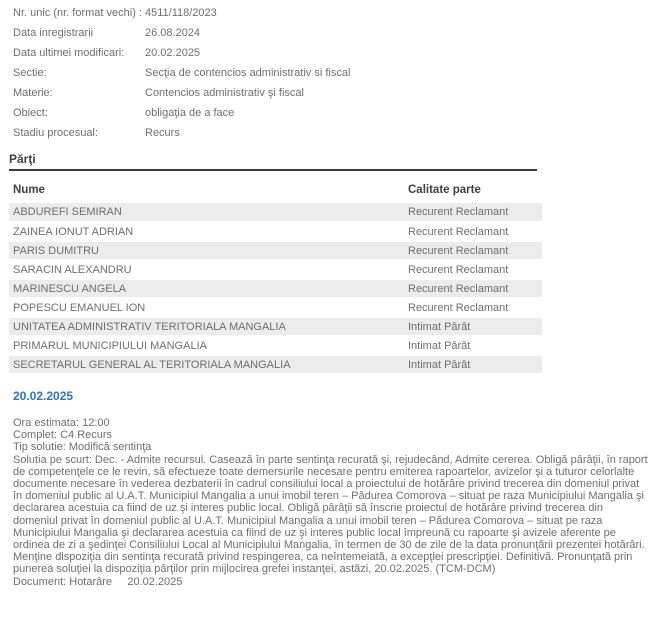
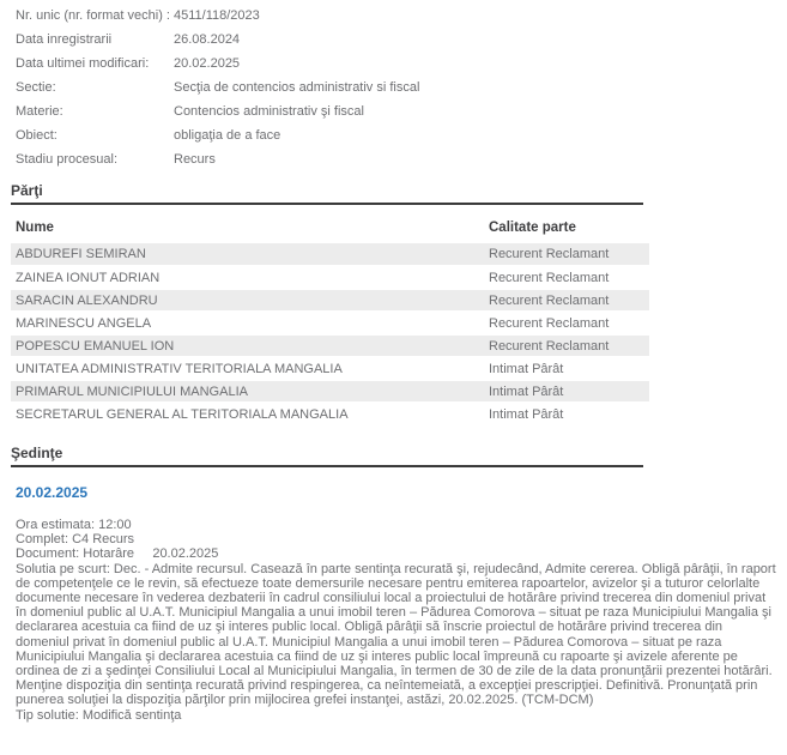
  Nr. unic (nr. format vechi) :
  4511/118/2023
  Data inregistrarii
  26.08.2024
  Data ultimei modificari:
  20.02.2025
  Sectie:
  Secţia de contencios administrativ si fiscal
  Materie:
  Contencios administrativ şi fiscal
  Obiect:
  obligaţia de a face
  Stadiu procesual:
  Recurs
  Părţi
  Nume	Calitate parte
  ABDUREFI SEMIRAN	Recurent Reclamant
  ZAINEA IONUT ADRIAN	Recurent Reclamant
- PARIS DUMITRU	Recurent Reclamant
  SARACIN ALEXANDRU	Recurent Reclamant
  MARINESCU ANGELA	Recurent Reclamant
  POPESCU EMANUEL ION	Recurent Reclamant
  UNITATEA ADMINISTRATIV TERITORIALA MANGALIA	Intimat Pârât
  PRIMARUL MUNICIPIULUI MANGALIA	Intimat Pârât
  SECRETARUL GENERAL AL TERITORIALA MANGALIA	Intimat Pârât
+ Şedinţe
  20.02.2025
  Ora estimata: 12:00
  Complet: C4 Recurs
- Tip solutie: Modifică sentinţa
+ Document: Hotarâre 20.02.2025
  Solutia pe scurt: Dec. - Admite recursul. Casează în parte sentinţa recurată şi, rejudecând, Admite cererea. Obligă pârâţii, în raport de competenţele ce le revin, să efectueze toate demersurile necesare pentru emiterea rapoartelor, avizelor şi a tuturor celorlalte documente necesare în vederea dezbaterii în cadrul consiliului local a proiectului de hotărâre privind trecerea din domeniul privat în domeniul public al U.A.T. Municipiul Mangalia a unui imobil teren – Pădurea Comorova – situat pe raza Municipiului Mangalia şi declararea acestuia ca fiind de uz şi interes public local. Obligă pârâţii să înscrie proiectul de hotărâre privind trecerea din domeniul privat în domeniul public al U.A.T. Municipiul Mangalia a unui imobil teren – Pădurea Comorova – situat pe raza Municipiului Mangalia şi declararea acestuia ca fiind de uz şi interes public local împreună cu rapoarte şi avizele aferente pe ordinea de zi a şedinţei Consiliului Local al Municipiului Mangalia, în termen de 30 de zile de la data pronunţării prezentei hotărâri. Menţine dispoziţia din sentinţa recurată privind respingerea, ca neîntemeiată, a excepţiei prescripţiei. Definitivă. Pronunţată prin punerea soluţiei la dispoziţia părţilor prin mijlocirea grefei instanţei, astăzi, 20.02.2025. (TCM-DCM)
- Document: Hotarâre 20.02.2025
+ Tip solutie: Modifică sentinţa
